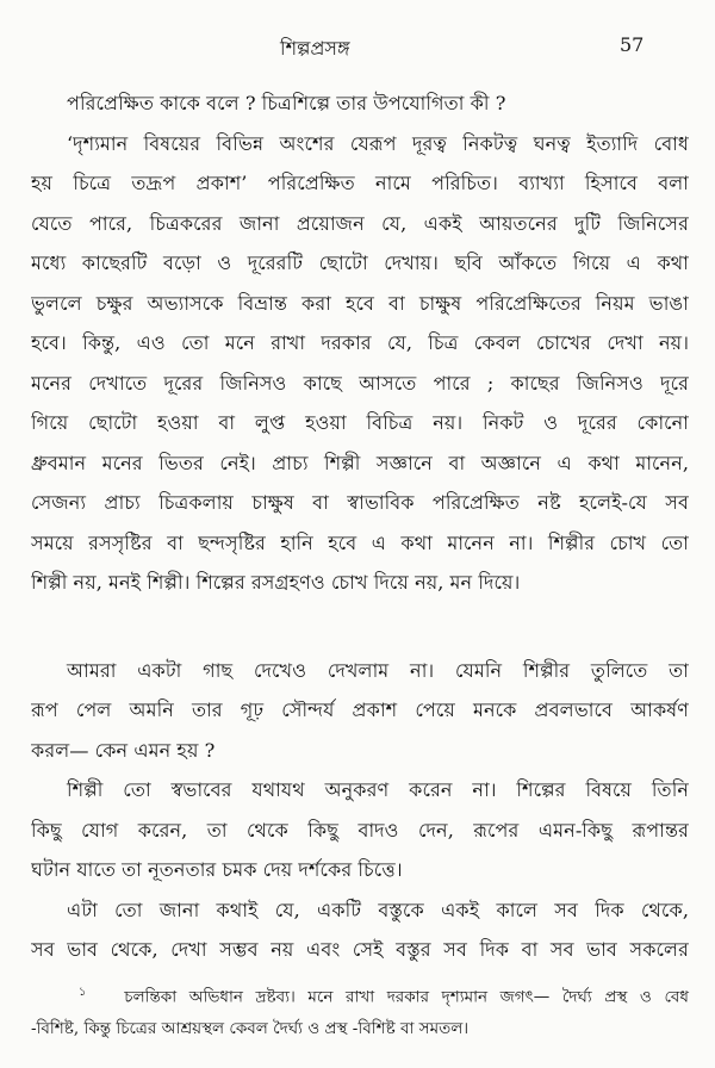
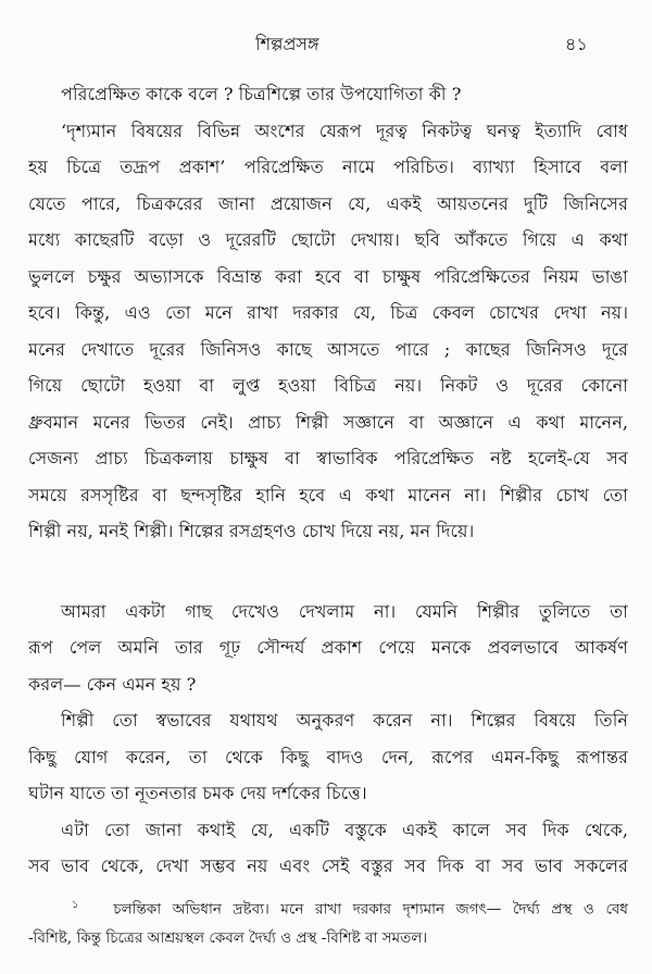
  শিল্পপ্রসঙ্গ
- 57
+ ৪১
  পরিপ্রেক্ষিত কাকে বলে ? চিত্রশিল্পে তার উপযোগিতা কী ?
  ‘দৃশ্যমান বিষয়ের বিভিন্ন অংশের যেরূপ দূরত্ব নিকটত্ব ঘনত্ব ইত্যাদি বোধ
  হয় চিত্রে তদ্রূপ প্রকাশ’ পরিপ্রেক্ষিত নামে পরিচিত। ব্যাখ্যা হিসাবে বলা
  যেতে পারে, চিত্রকরের জানা প্রয়োজন যে, একই আয়তনের দুটি জিনিসের
  মধ্যে কাছেরটি বড়ো ও দূরেরটি ছোটো দেখায়। ছবি আঁকতে গিয়ে এ কথা
  ভুললে চক্ষুর অভ্যাসকে বিভ্রান্ত করা হবে বা চাক্ষুষ পরিপ্রেক্ষিতের নিয়ম ভাঙা
  হবে। কিন্তু, এও তো মনে রাখা দরকার যে, চিত্র কেবল চোখের দেখা নয়।
  মনের দেখাতে দূরের জিনিসও কাছে আসতে পারে ; কাছের জিনিসও দূরে
  গিয়ে ছোটো হওয়া বা লুপ্ত হওয়া বিচিত্র নয়। নিকট ও দূরের কোনো
  ধ্রুবমান মনের ভিতর নেই। প্রাচ্য শিল্পী সজ্ঞানে বা অজ্ঞানে এ কথা মানেন,
  সেজন্য প্রাচ্য চিত্রকলায় চাক্ষুষ বা স্বাভাবিক পরিপ্রেক্ষিত নষ্ট হলেই-যে সব
  সময়ে রসসৃষ্টির বা ছন্দসৃষ্টির হানি হবে এ কথা মানেন না। শিল্পীর চোখ তো
  শিল্পী নয়, মনই শিল্পী। শিল্পের রসগ্রহণও চোখ দিয়ে নয়, মন দিয়ে।
  আমরা একটা গাছ দেখেও দেখলাম না। যেমনি শিল্পীর তুলিতে তা
  রূপ পেল অমনি তার গূঢ় সৌন্দর্য প্রকাশ পেয়ে মনকে প্রবলভাবে আকর্ষণ
  করল— কেন এমন হয় ?
  শিল্পী তো স্বভাবের যথাযথ অনুকরণ করেন না। শিল্পের বিষয়ে তিনি
  কিছু যোগ করেন, তা থেকে কিছু বাদও দেন, রূপের এমন-কিছু রূপান্তর
  ঘটান যাতে তা নূতনতার চমক দেয় দর্শকের চিত্তে।
  এটা তো জানা কথাই যে, একটি বস্তুকে একই কালে সব দিক থেকে,
  সব ভাব থেকে, দেখা সম্ভব নয় এবং সেই বস্তুর সব দিক বা সব ভাব সকলের
  ১ চলন্তিকা অভিধান দ্রষ্টব্য। মনে রাখা দরকার দৃশ্যমান জগৎ— দৈর্ঘ্য প্রস্থ ও বেধ
  -বিশিষ্ট, কিন্তু চিত্রের আশ্রয়স্থল কেবল দৈর্ঘ্য ও প্রস্থ -বিশিষ্ট বা সমতল।
